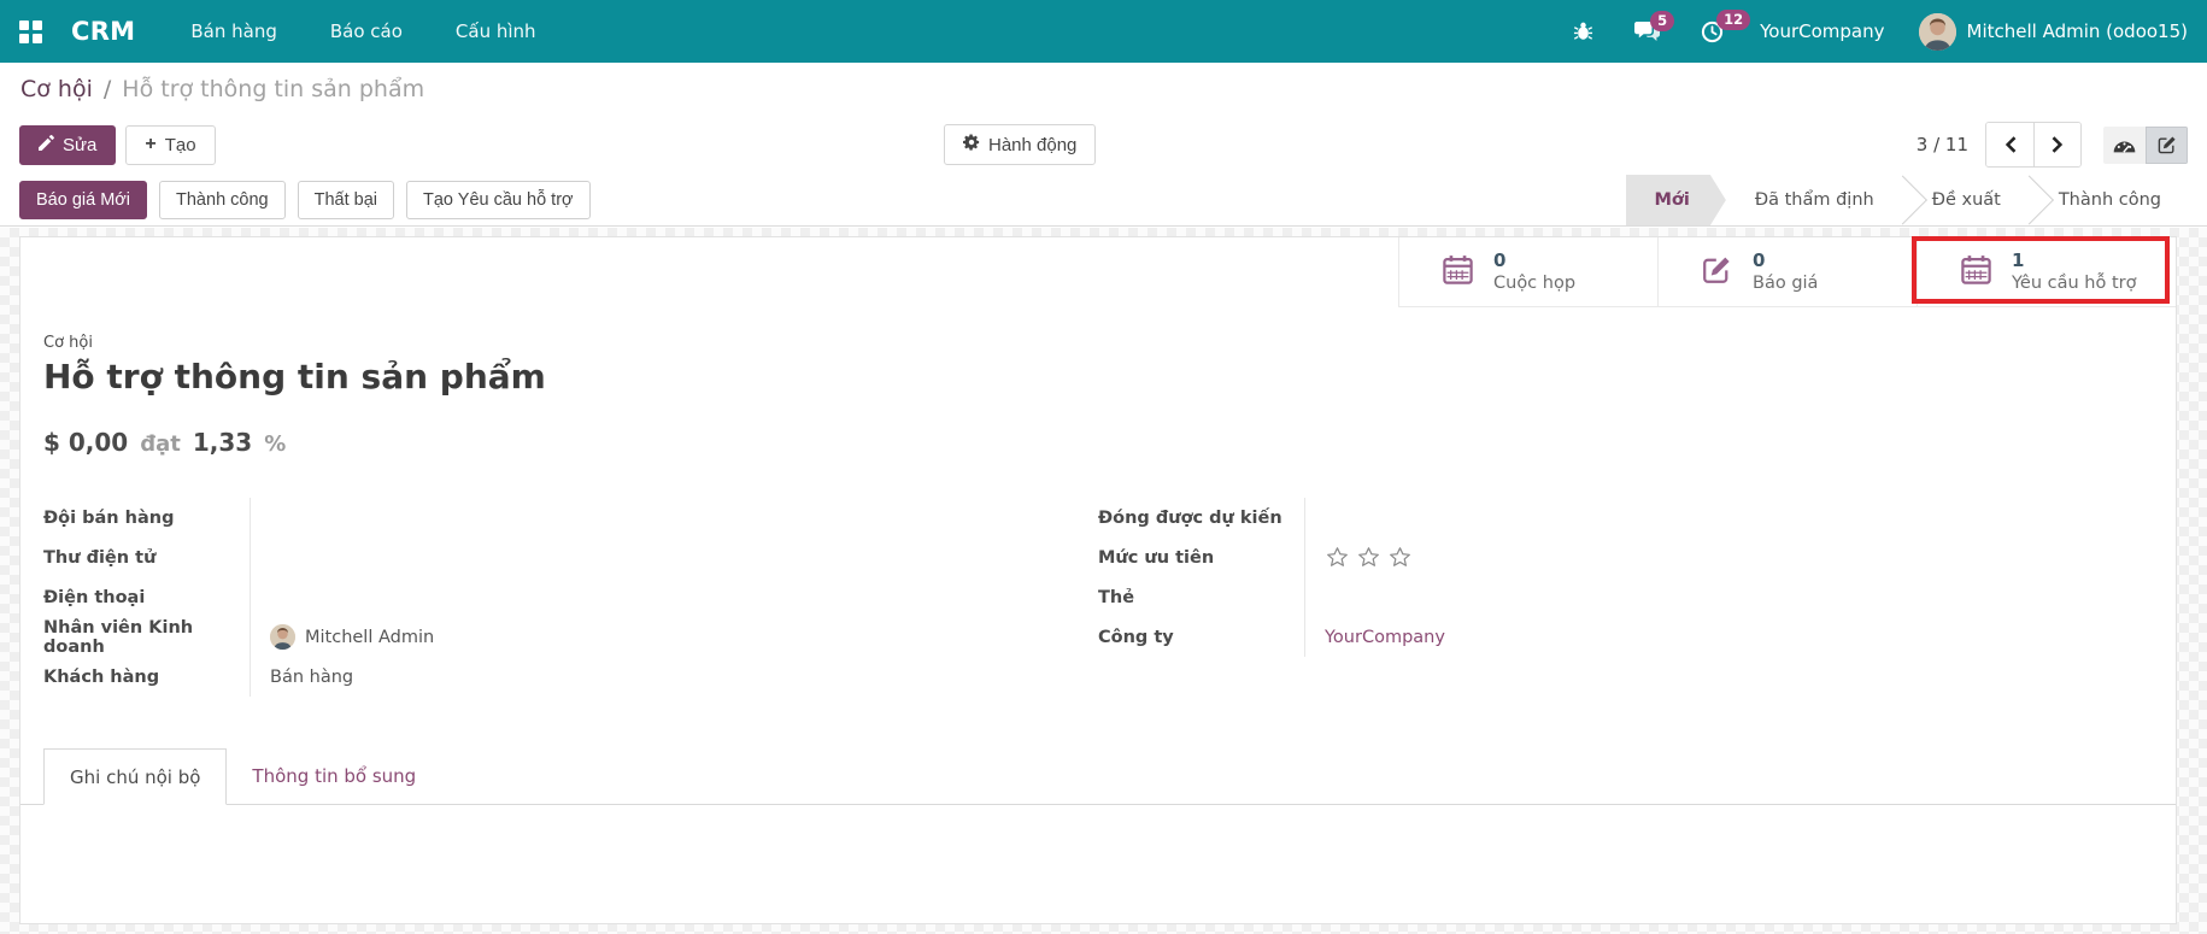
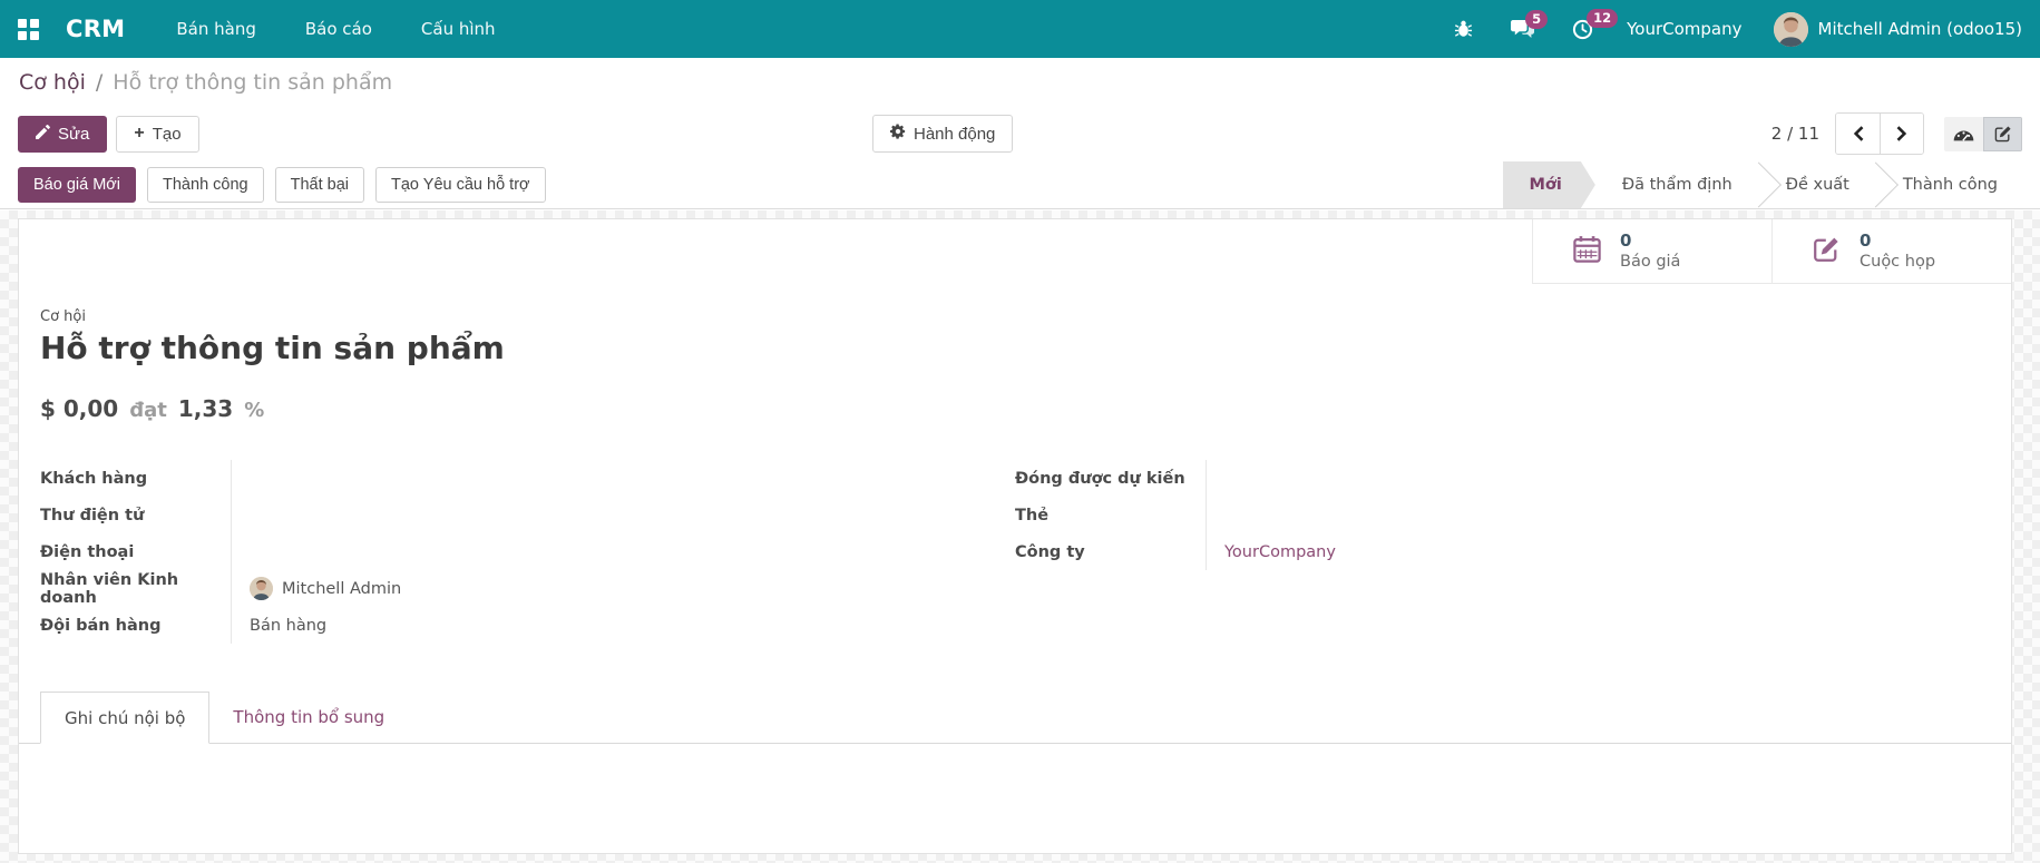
  CRM
  Bán hàng
  Báo cáo
  Cấu hình
  5
  12
  YourCompany
  Mitchell Admin (odoo15)
  Cơ hội
  /
  Hỗ trợ thông tin sản phẩm
  Sửa
  +
  Tạo
  Hành động
- 3 / 11
+ 2 / 11
  Báo giá Mới
  Thành công
  Thất bại
  Tạo Yêu cầu hỗ trợ
  Mới
  Đã thẩm định
  Đề xuất
  Thành công
  0
- Cuộc họp
+ Báo giá
  0
- Báo giá
+ Cuộc họp
- 1
- Yêu cầu hỗ trợ
  Cơ hội
  Hỗ trợ thông tin sản phẩm
  $ 0,00
  đạt
  1,33
  %
- Đội bán hàng
+ Khách hàng
  Thư điện tử
  Điện thoại
  Nhân viên Kinh doanh
  Mitchell Admin
- Khách hàng
+ Đội bán hàng
  Bán hàng
  Đóng được dự kiến
- Mức ưu tiên
  Thẻ
  Công ty
  YourCompany
  Ghi chú nội bộ
  Thông tin bổ sung
